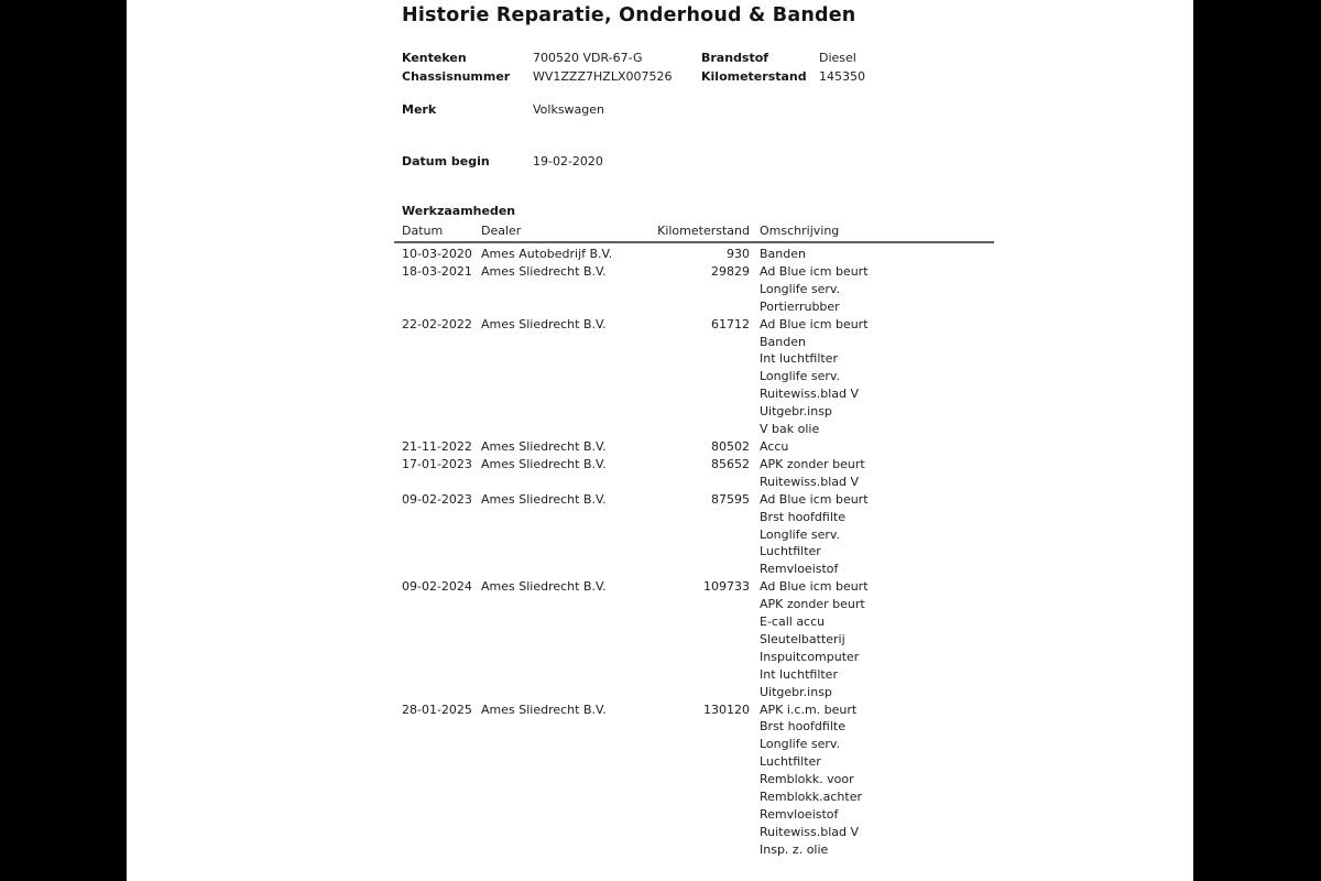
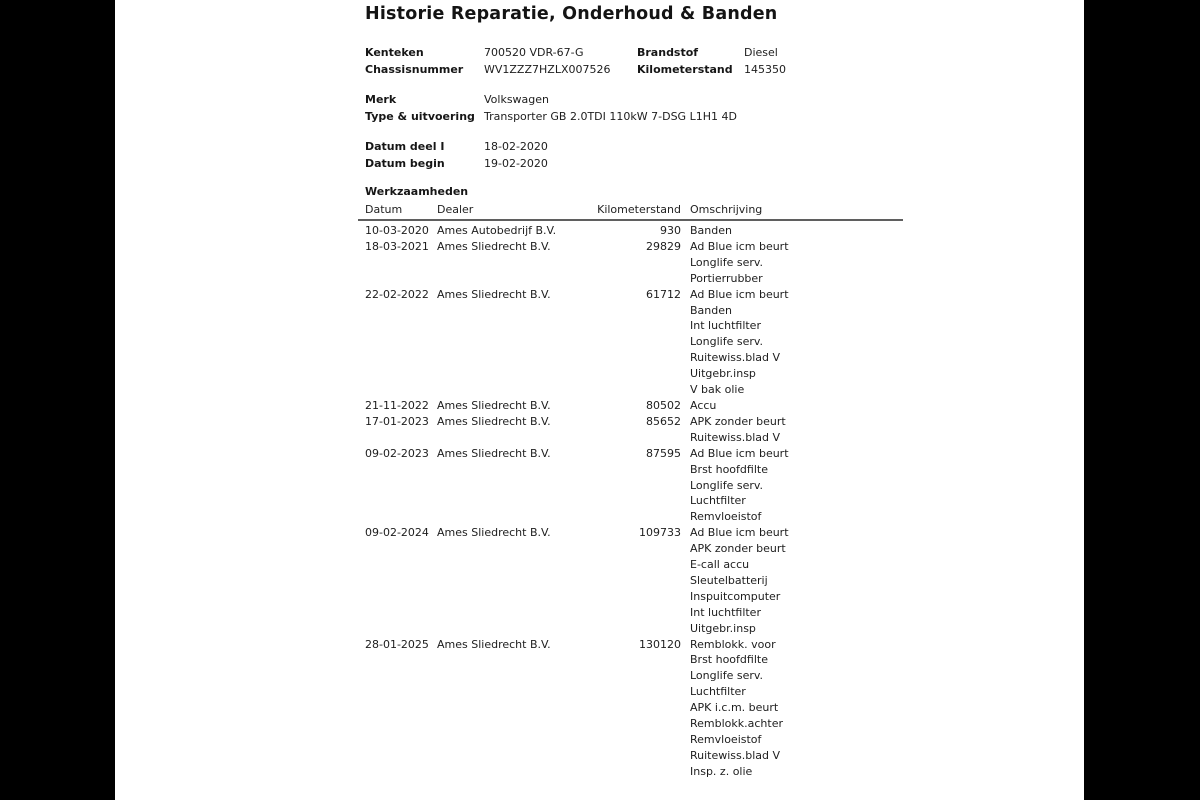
  Historie Reparatie, Onderhoud & Banden
  Kenteken
  700520 VDR-67-G
  Brandstof
  Diesel
  Chassisnummer
  WV1ZZZ7HZLX007526
  Kilometerstand
  145350
  Merk
  Volkswagen
+ Type & uitvoering
+ Transporter GB 2.0TDI 110kW 7-DSG L1H1 4D
+ Datum deel I
+ 18-02-2020
  Datum begin
  19-02-2020
  Werkzaamheden
  Datum
  Dealer
  Kilometerstand
  Omschrijving
  10-03-2020
  Ames Autobedrijf B.V.
  930
  Banden
  18-03-2021
  Ames Sliedrecht B.V.
  29829
  Ad Blue icm beurt
  Longlife serv.
  Portierrubber
  22-02-2022
  Ames Sliedrecht B.V.
  61712
  Ad Blue icm beurt
  Banden
  Int luchtfilter
  Longlife serv.
  Ruitewiss.blad V
  Uitgebr.insp
  V bak olie
  21-11-2022
  Ames Sliedrecht B.V.
  80502
  Accu
  17-01-2023
  Ames Sliedrecht B.V.
  85652
  APK zonder beurt
  Ruitewiss.blad V
  09-02-2023
  Ames Sliedrecht B.V.
  87595
  Ad Blue icm beurt
  Brst hoofdfilte
  Longlife serv.
  Luchtfilter
  Remvloeistof
  09-02-2024
  Ames Sliedrecht B.V.
  109733
  Ad Blue icm beurt
  APK zonder beurt
  E-call accu
  Sleutelbatterij
  Inspuitcomputer
  Int luchtfilter
  Uitgebr.insp
  28-01-2025
  Ames Sliedrecht B.V.
  130120
- APK i.c.m. beurt
+ Remblokk. voor
  Brst hoofdfilte
  Longlife serv.
  Luchtfilter
- Remblokk. voor
+ APK i.c.m. beurt
  Remblokk.achter
  Remvloeistof
  Ruitewiss.blad V
  Insp. z. olie
